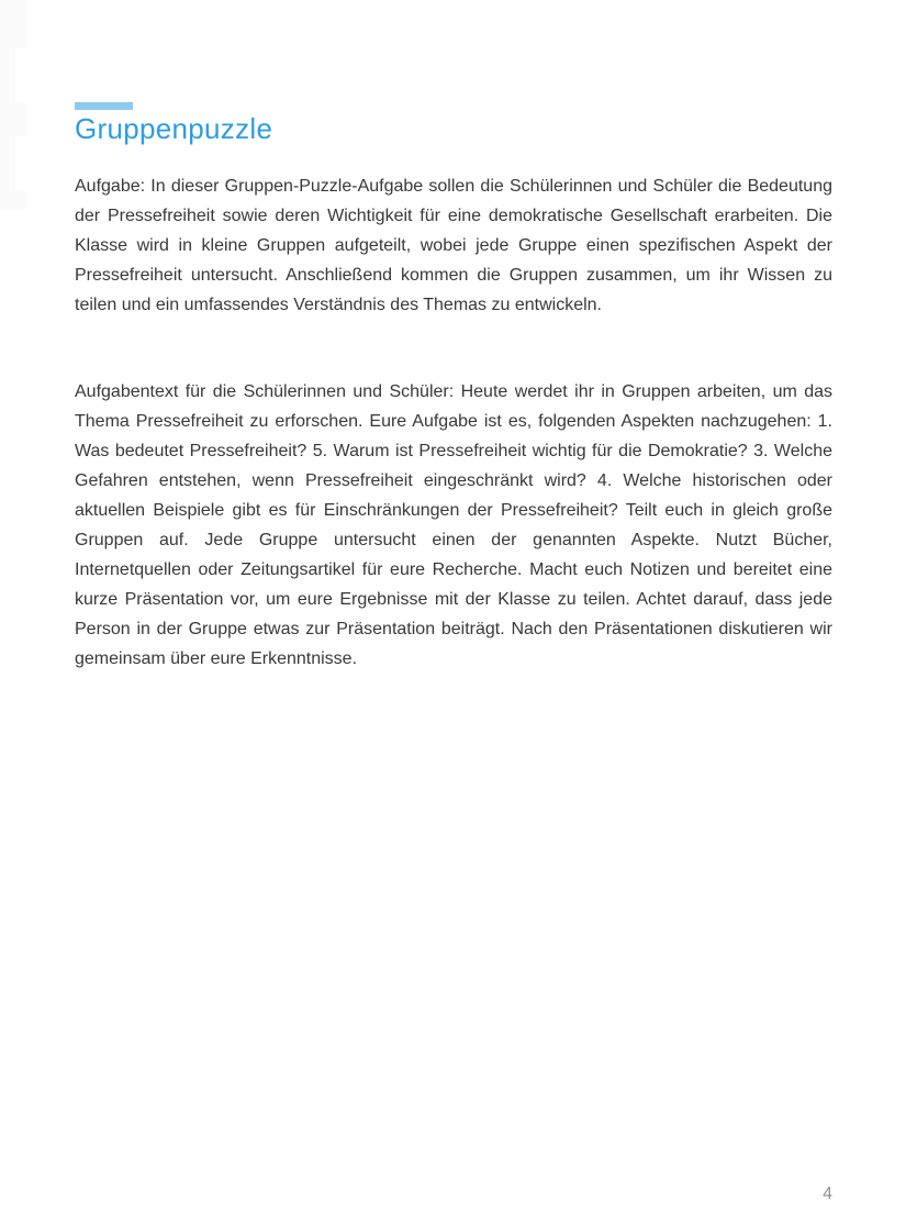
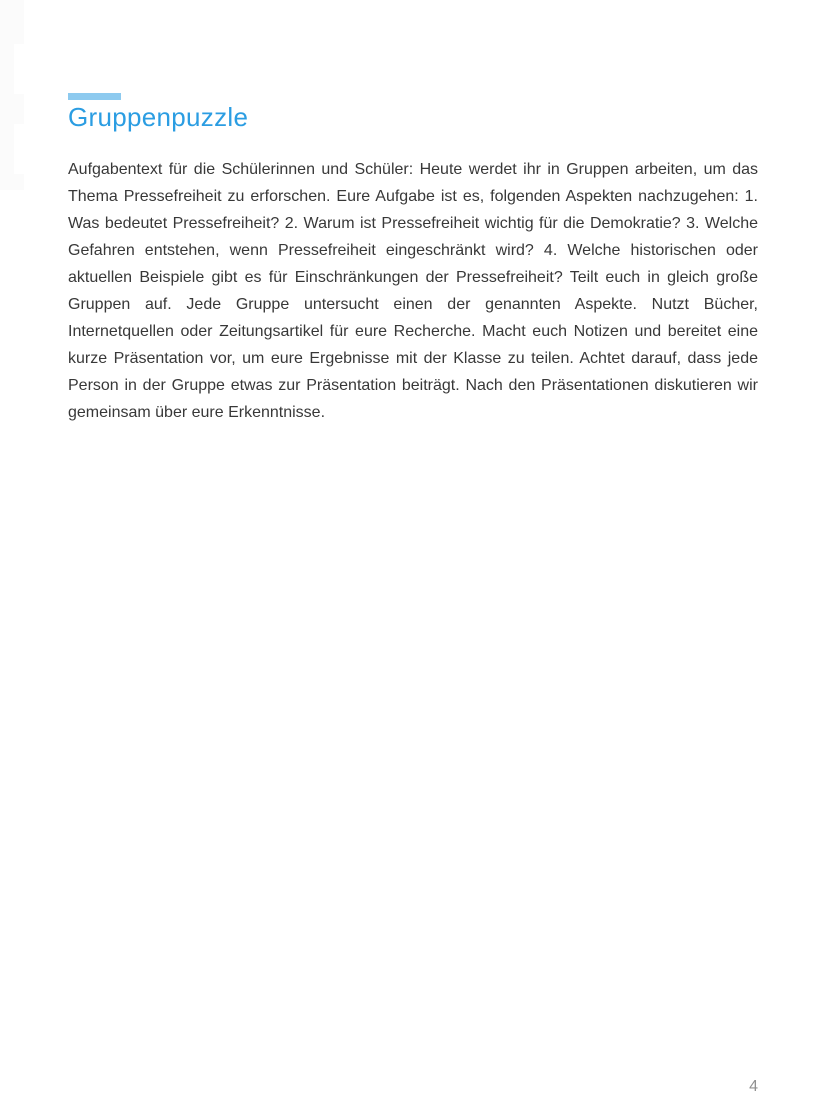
  Gruppenpuzzle
- Aufgabe: In dieser Gruppen-Puzzle-Aufgabe sollen die Schülerinnen und Schüler die Bedeutung der Pressefreiheit sowie deren Wichtigkeit für eine demokratische Gesellschaft erarbeiten. Die Klasse wird in kleine Gruppen aufgeteilt, wobei jede Gruppe einen spezifischen Aspekt der Pressefreiheit untersucht. Anschließend kommen die Gruppen zusammen, um ihr Wissen zu teilen und ein umfassendes Verständnis des Themas zu entwickeln.
- Aufgabentext für die Schülerinnen und Schüler: Heute werdet ihr in Gruppen arbeiten, um das Thema Pressefreiheit zu erforschen. Eure Aufgabe ist es, folgenden Aspekten nachzugehen: 1. Was bedeutet Pressefreiheit? 5. Warum ist Pressefreiheit wichtig für die Demokratie? 3. Welche Gefahren entstehen, wenn Pressefreiheit eingeschränkt wird? 4. Welche historischen oder aktuellen Beispiele gibt es für Einschränkungen der Pressefreiheit? Teilt euch in gleich große Gruppen auf. Jede Gruppe untersucht einen der genannten Aspekte. Nutzt Bücher, Internetquellen oder Zeitungsartikel für eure Recherche. Macht euch Notizen und bereitet eine kurze Präsentation vor, um eure Ergebnisse mit der Klasse zu teilen. Achtet darauf, dass jede Person in der Gruppe etwas zur Präsentation beiträgt. Nach den Präsentationen diskutieren wir gemeinsam über eure Erkenntnisse.
+ Aufgabentext für die Schülerinnen und Schüler: Heute werdet ihr in Gruppen arbeiten, um das Thema Pressefreiheit zu erforschen. Eure Aufgabe ist es, folgenden Aspekten nachzugehen: 1. Was bedeutet Pressefreiheit? 2. Warum ist Pressefreiheit wichtig für die Demokratie? 3. Welche Gefahren entstehen, wenn Pressefreiheit eingeschränkt wird? 4. Welche historischen oder aktuellen Beispiele gibt es für Einschränkungen der Pressefreiheit? Teilt euch in gleich große Gruppen auf. Jede Gruppe untersucht einen der genannten Aspekte. Nutzt Bücher, Internetquellen oder Zeitungsartikel für eure Recherche. Macht euch Notizen und bereitet eine kurze Präsentation vor, um eure Ergebnisse mit der Klasse zu teilen. Achtet darauf, dass jede Person in der Gruppe etwas zur Präsentation beiträgt. Nach den Präsentationen diskutieren wir gemeinsam über eure Erkenntnisse.
  4
